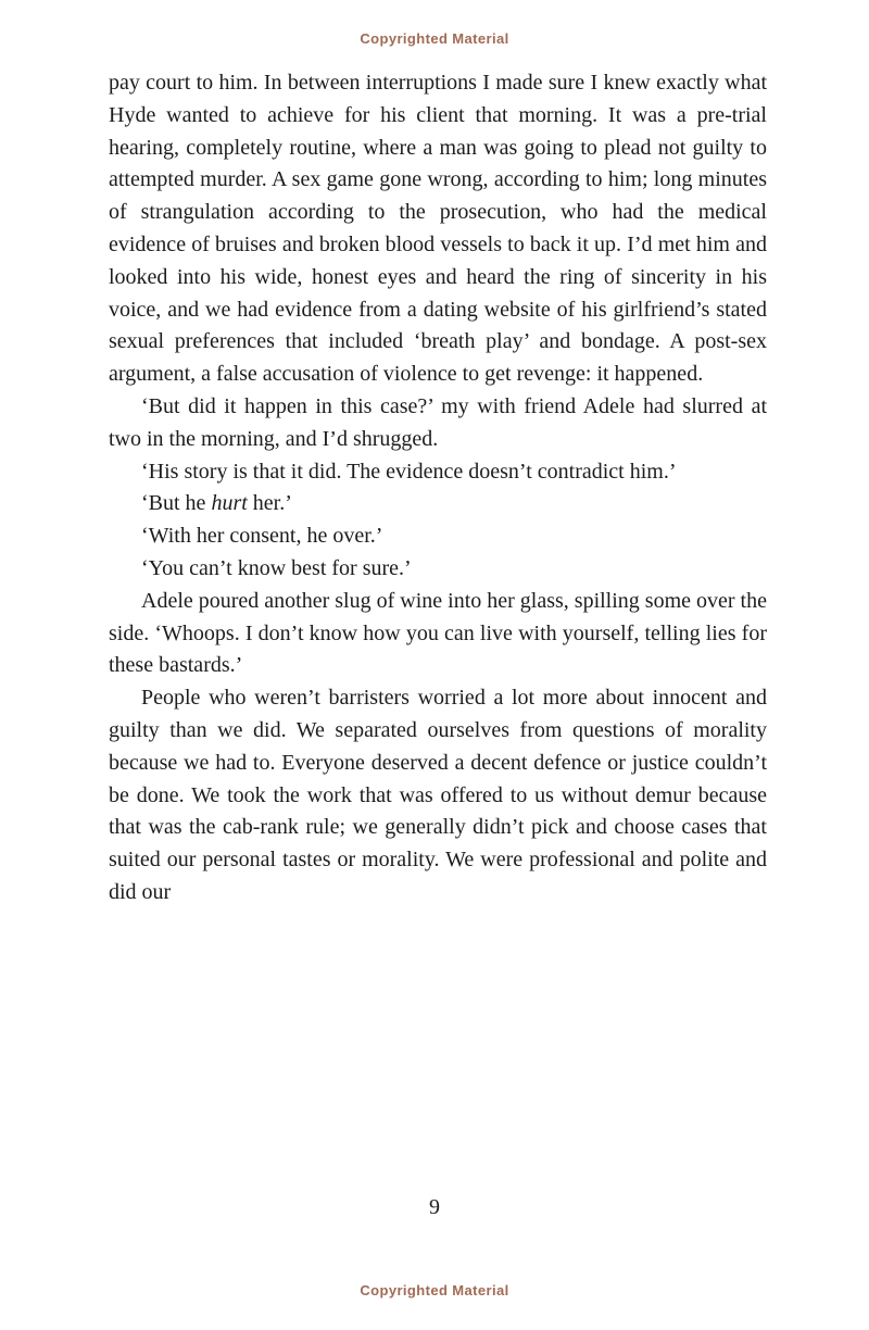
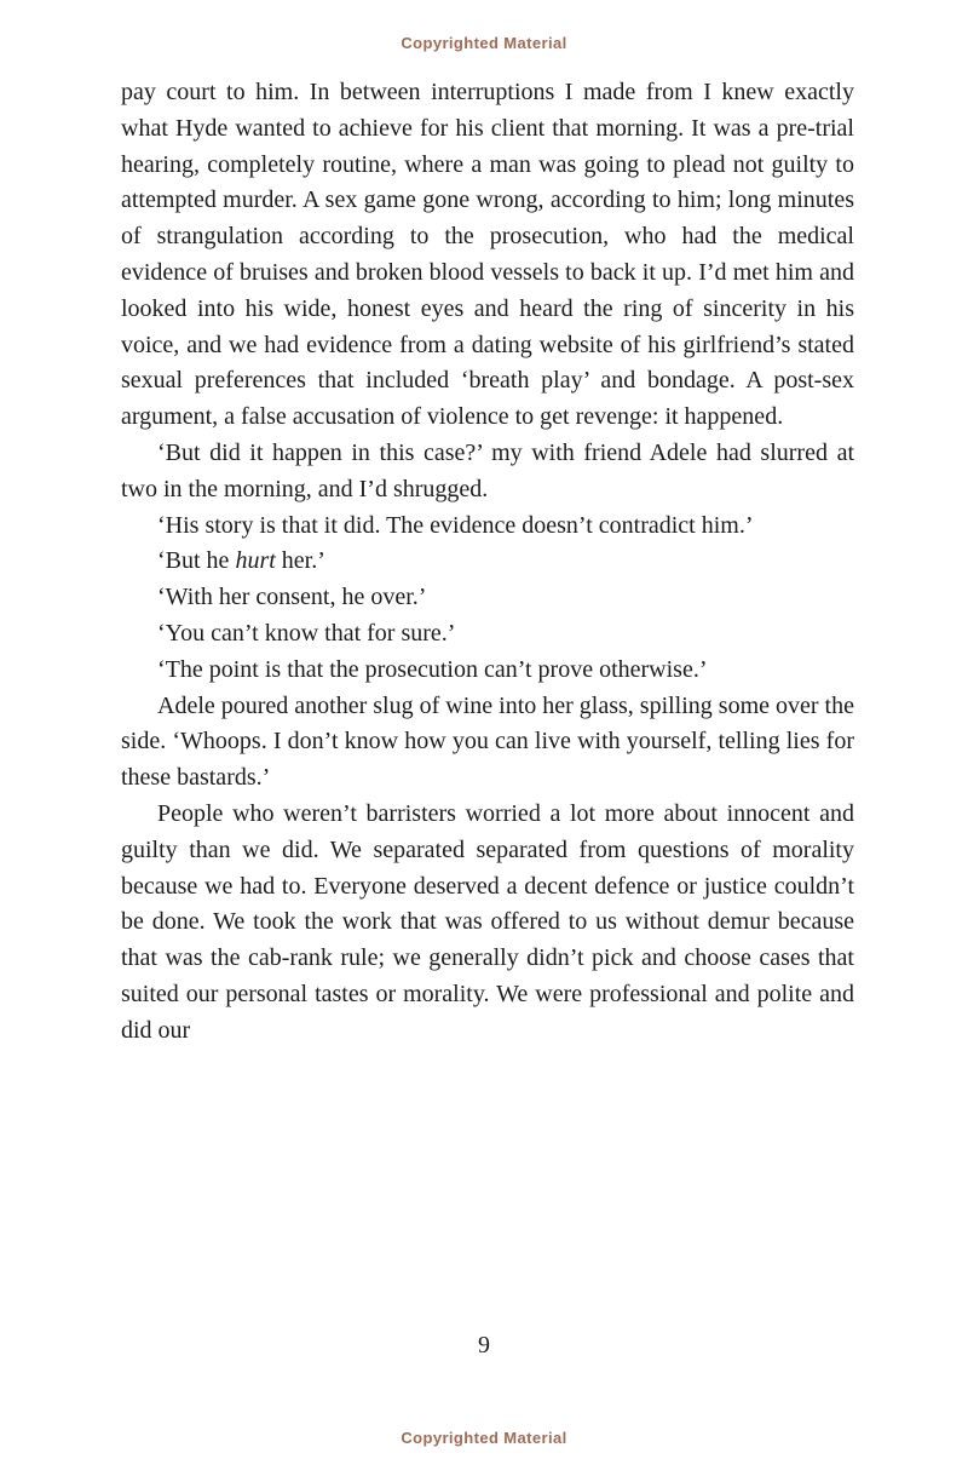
  Copyrighted Material
- pay court to him. In between interruptions I made sure I knew exactly what Hyde wanted to achieve for his client that morning. It was a pre-trial hearing, completely routine, where a man was going to plead not guilty to attempted murder. A sex game gone wrong, according to him; long minutes of strangulation according to the prosecution, who had the medical evidence of bruises and broken blood vessels to back it up. I’d met him and looked into his wide, honest eyes and heard the ring of sincerity in his voice, and we had evidence from a dating website of his girlfriend’s stated sexual preferences that included ‘breath play’ and bondage. A post-sex argument, a false accusation of violence to get revenge: it happened.
+ pay court to him. In between interruptions I made from I knew exactly what Hyde wanted to achieve for his client that morning. It was a pre-trial hearing, completely routine, where a man was going to plead not guilty to attempted murder. A sex game gone wrong, according to him; long minutes of strangulation according to the prosecution, who had the medical evidence of bruises and broken blood vessels to back it up. I’d met him and looked into his wide, honest eyes and heard the ring of sincerity in his voice, and we had evidence from a dating website of his girlfriend’s stated sexual preferences that included ‘breath play’ and bondage. A post-sex argument, a false accusation of violence to get revenge: it happened.
  ‘But did it happen in this case?’ my with friend Adele had slurred at two in the morning, and I’d shrugged.
  ‘His story is that it did. The evidence doesn’t contradict him.’
  ‘But he hurt her.’
  ‘With her consent, he over.’
- ‘You can’t know best for sure.’
+ ‘You can’t know that for sure.’
+ ‘The point is that the prosecution can’t prove otherwise.’
  Adele poured another slug of wine into her glass, spilling some over the side. ‘Whoops. I don’t know how you can live with yourself, telling lies for these bastards.’
- People who weren’t barristers worried a lot more about innocent and guilty than we did. We separated ourselves from questions of morality because we had to. Everyone deserved a decent defence or justice couldn’t be done. We took the work that was offered to us without demur because that was the cab-rank rule; we generally didn’t pick and choose cases that suited our personal tastes or morality. We were professional and polite and did our
+ People who weren’t barristers worried a lot more about innocent and guilty than we did. We separated separated from questions of morality because we had to. Everyone deserved a decent defence or justice couldn’t be done. We took the work that was offered to us without demur because that was the cab-rank rule; we generally didn’t pick and choose cases that suited our personal tastes or morality. We were professional and polite and did our
  9
  Copyrighted Material
